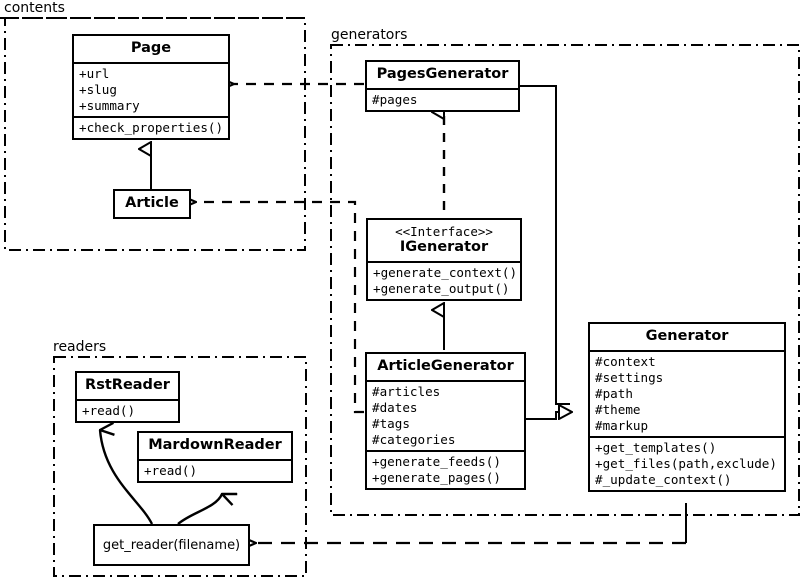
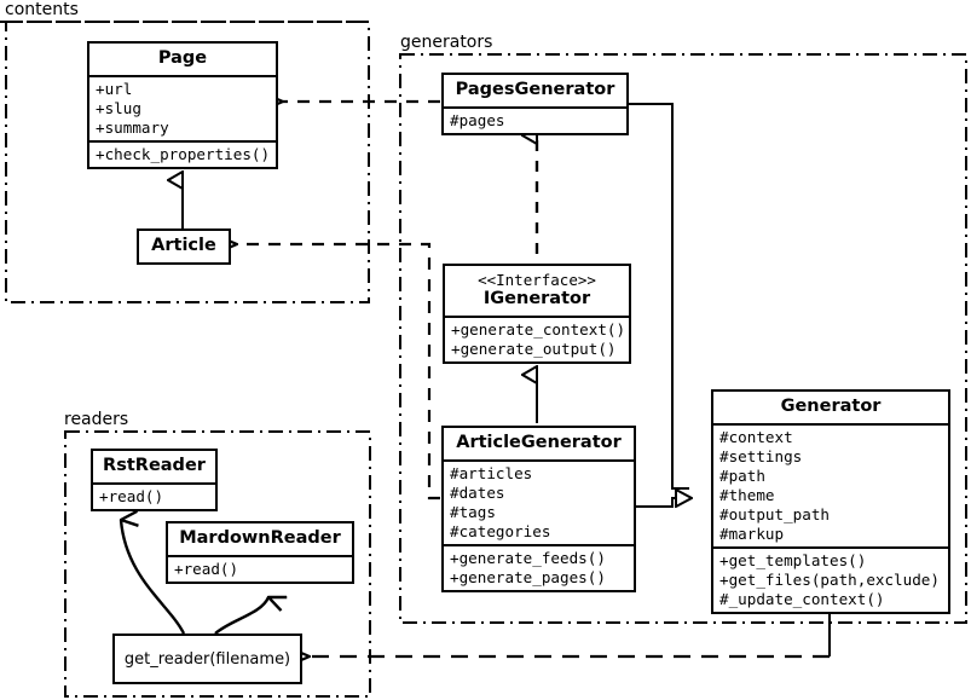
  contents
  generators
  readers
  Page
  +url
  +slug
  +summary
  +check_properties()
  Article
  PagesGenerator
  #pages
  <<Interface>>
  IGenerator
  +generate_context()
  +generate_output()
  ArticleGenerator
  #articles
  #dates
  #tags
  #categories
  +generate_feeds()
  +generate_pages()
  Generator
  #context
  #settings
  #path
  #theme
+ #output_path
  #markup
  +get_templates()
  +get_files(path,exclude)
  #_update_context()
  RstReader
  +read()
  MardownReader
  +read()
  get_reader(filename)
